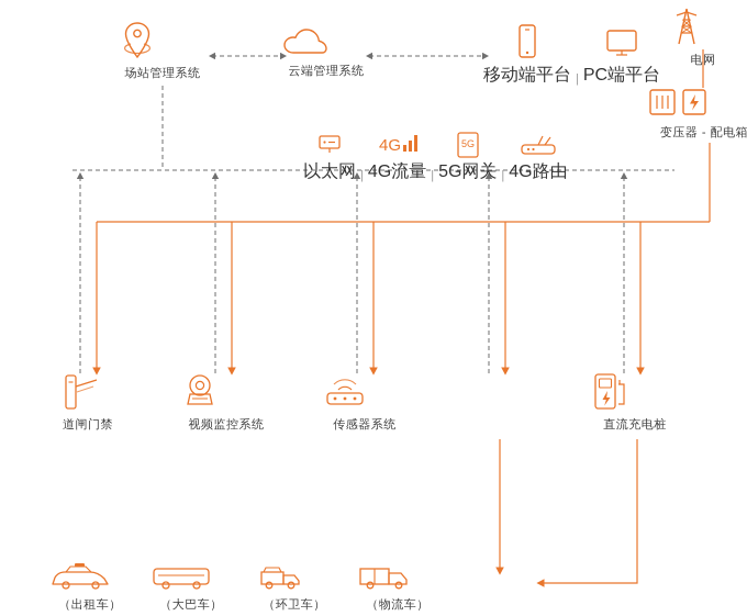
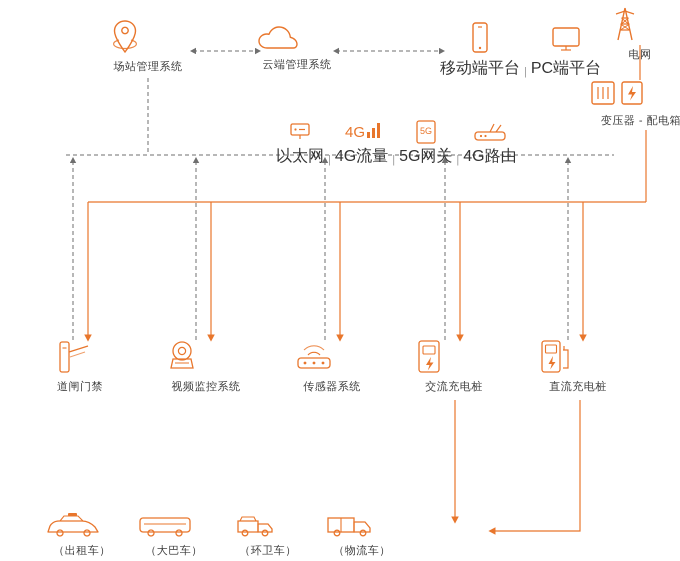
  场站管理系统
  云端管理系统
  移动端平台
  |
  PC端平台
  电网
  变压器 - 配电箱
  以太网
  |
  4G
  4G流量
  |
  5G
  5G网关
  |
  4G路由
  道闸门禁
  视频监控系统
  传感器系统
+ 交流充电桩
  直流充电桩
  （出租车）
  （大巴车）
  （环卫车）
  （物流车）
